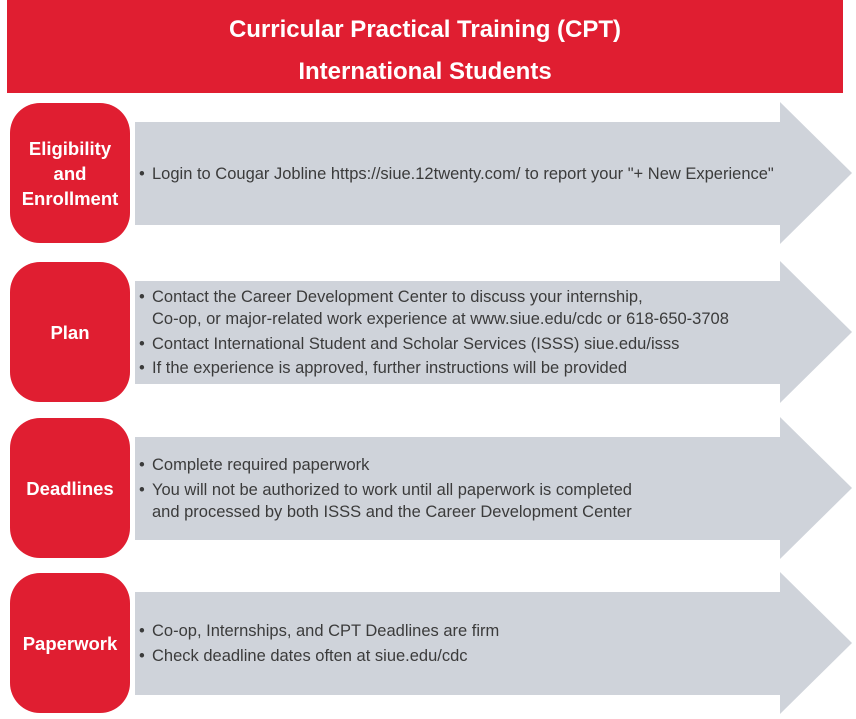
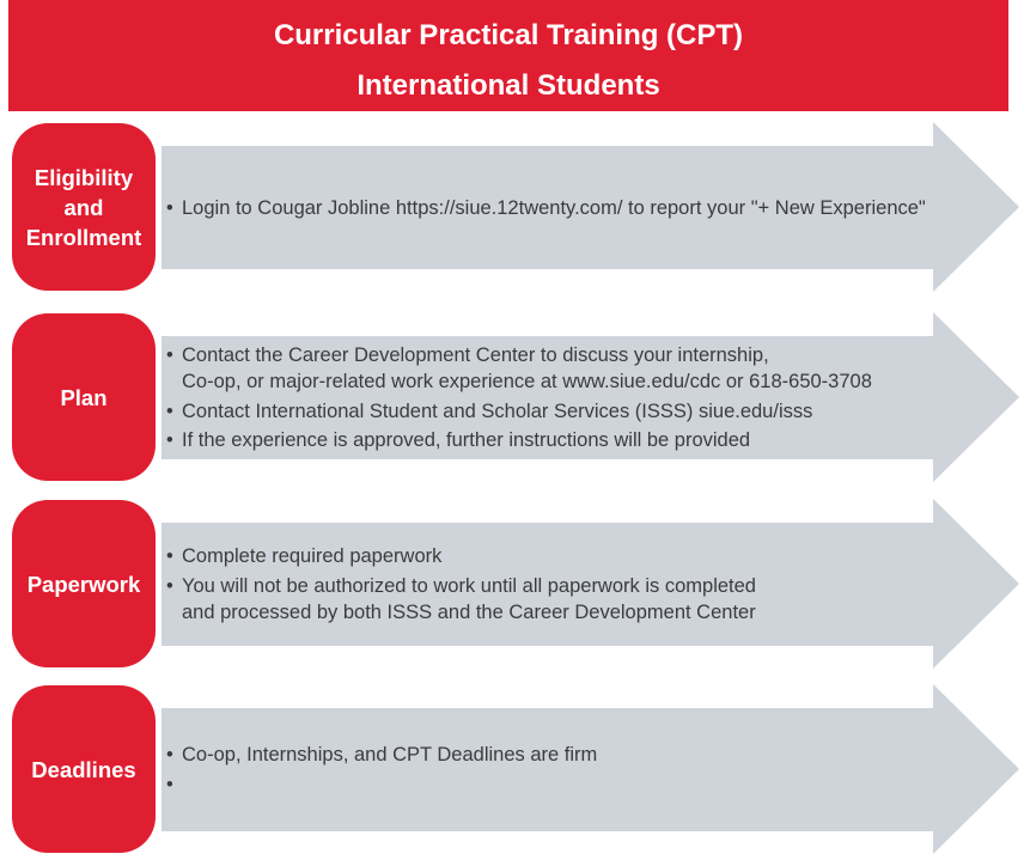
  Curricular Practical Training (CPT)
  International Students
  Eligibility
  and
  Enrollment
  •
  Login to Cougar Jobline https://siue.12twenty.com/ to report your "+ New Experience"
  Plan
  •
  Contact the Career Development Center to discuss your internship,
  Co-op, or major-related work experience at www.siue.edu/cdc or 618-650-3708
  •
  Contact International Student and Scholar Services (ISSS) siue.edu/isss
  •
  If the experience is approved, further instructions will be provided
- Deadlines
+ Paperwork
  •
  Complete required paperwork
  •
  You will not be authorized to work until all paperwork is completed
  and processed by both ISSS and the Career Development Center
- Paperwork
+ Deadlines
  •
  Co-op, Internships, and CPT Deadlines are firm
  •
- Check deadline dates often at siue.edu/cdc
